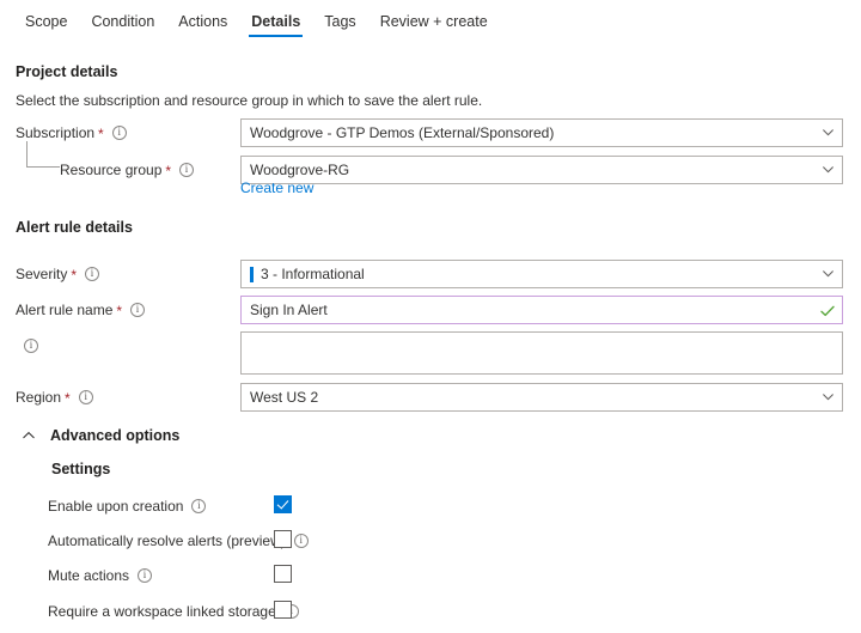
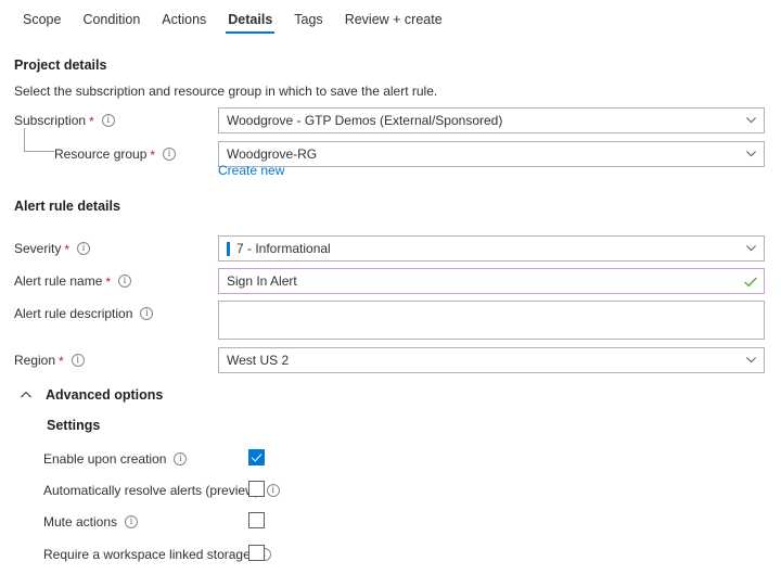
  Scope
  Condition
  Actions
  Details
  Tags
  Review + create
  Project details
  Select the subscription and resource group in which to save the alert rule.
  Subscription
  *
  Woodgrove - GTP Demos (External/Sponsored)
  Resource group
  *
  Woodgrove-RG
  Create new
  Alert rule details
  Severity
  *
- 3 - Informational
+ 7 - Informational
  Alert rule name
  *
  Sign In Alert
+ Alert rule description
  Region
  *
  West US 2
  Advanced options
  Settings
  Enable upon creation
  Automatically resolve alerts (previe
  Mute actions
  Require a workspace linked storage
